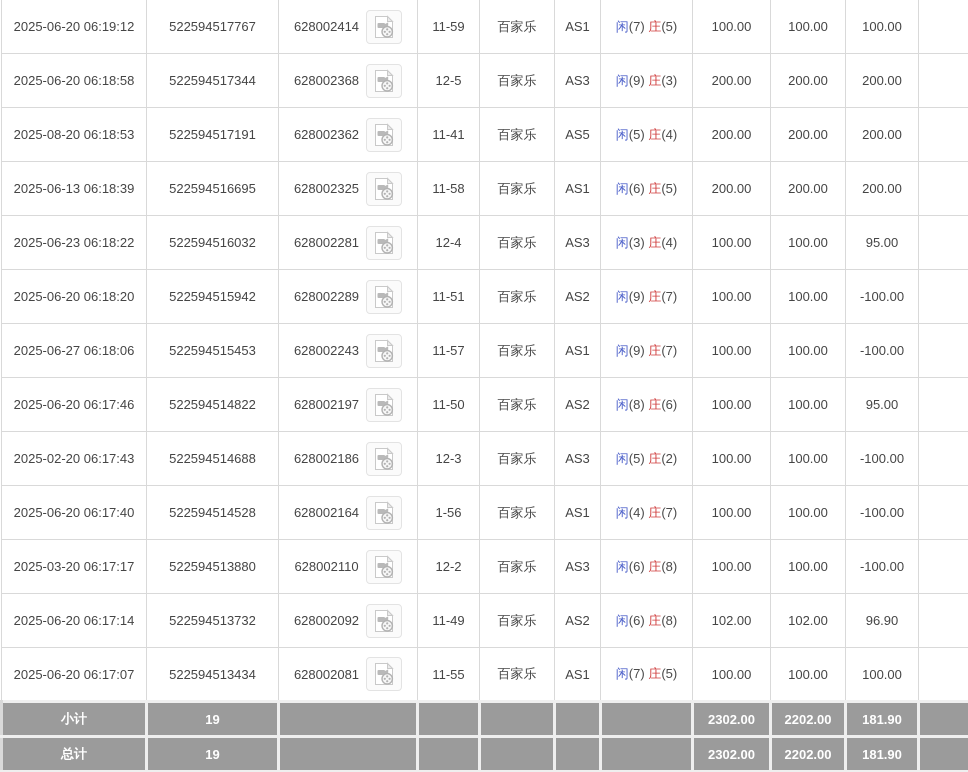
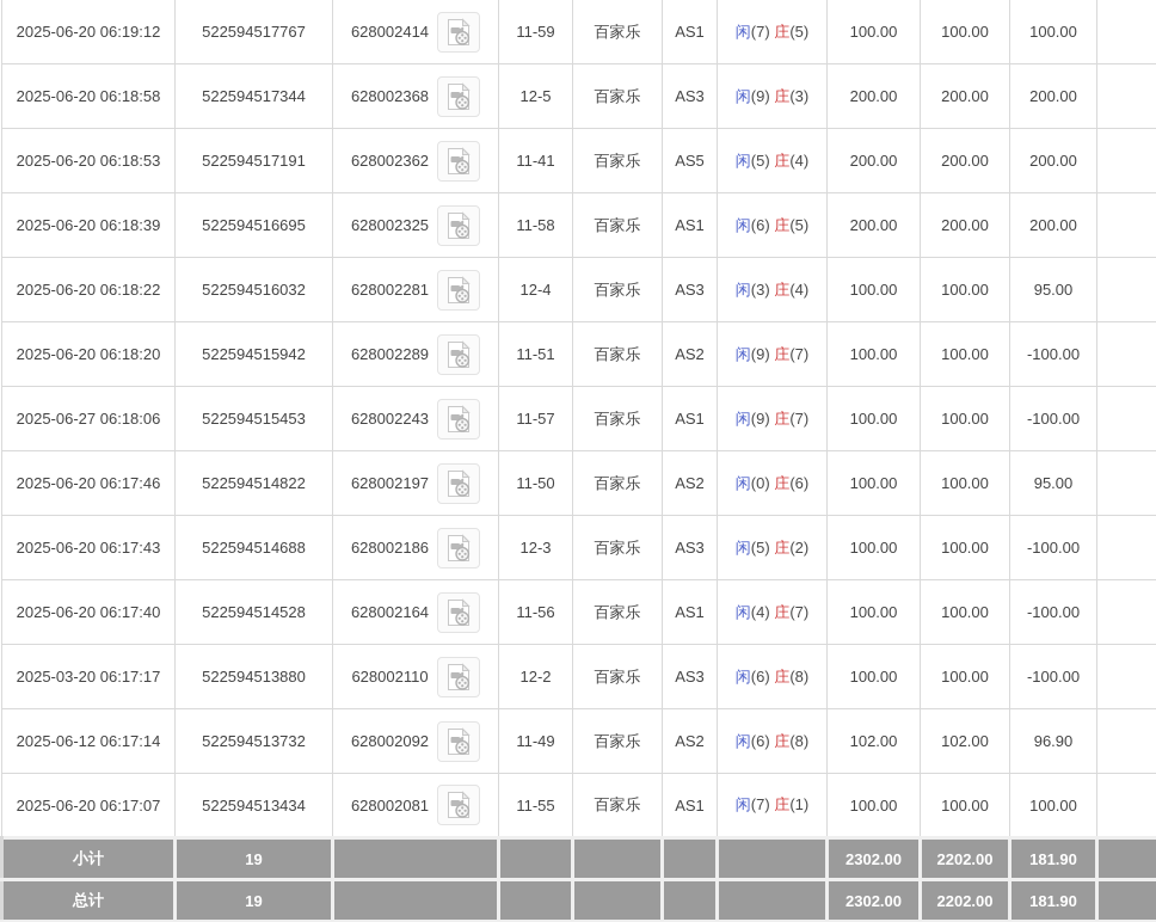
  2025-06-20 06:19:12	522594517767	628002414	11-59	百家乐	AS1	闲(7) 庄(5)	100.00	100.00	100.00
  2025-06-20 06:18:58	522594517344	628002368	12-5	百家乐	AS3	闲(9) 庄(3)	200.00	200.00	200.00
- 2025-08-20 06:18:53	522594517191	628002362	11-41	百家乐	AS5	闲(5) 庄(4)	200.00	200.00	200.00
+ 2025-06-20 06:18:53	522594517191	628002362	11-41	百家乐	AS5	闲(5) 庄(4)	200.00	200.00	200.00
- 2025-06-13 06:18:39	522594516695	628002325	11-58	百家乐	AS1	闲(6) 庄(5)	200.00	200.00	200.00
+ 2025-06-20 06:18:39	522594516695	628002325	11-58	百家乐	AS1	闲(6) 庄(5)	200.00	200.00	200.00
- 2025-06-23 06:18:22	522594516032	628002281	12-4	百家乐	AS3	闲(3) 庄(4)	100.00	100.00	95.00
+ 2025-06-20 06:18:22	522594516032	628002281	12-4	百家乐	AS3	闲(3) 庄(4)	100.00	100.00	95.00
  2025-06-20 06:18:20	522594515942	628002289	11-51	百家乐	AS2	闲(9) 庄(7)	100.00	100.00	-100.00
  2025-06-27 06:18:06	522594515453	628002243	11-57	百家乐	AS1	闲(9) 庄(7)	100.00	100.00	-100.00
- 2025-06-20 06:17:46	522594514822	628002197	11-50	百家乐	AS2	闲(8) 庄(6)	100.00	100.00	95.00
+ 2025-06-20 06:17:46	522594514822	628002197	11-50	百家乐	AS2	闲(0) 庄(6)	100.00	100.00	95.00
- 2025-02-20 06:17:43	522594514688	628002186	12-3	百家乐	AS3	闲(5) 庄(2)	100.00	100.00	-100.00
+ 2025-06-20 06:17:43	522594514688	628002186	12-3	百家乐	AS3	闲(5) 庄(2)	100.00	100.00	-100.00
- 2025-06-20 06:17:40	522594514528	628002164	1-56	百家乐	AS1	闲(4) 庄(7)	100.00	100.00	-100.00
+ 2025-06-20 06:17:40	522594514528	628002164	11-56	百家乐	AS1	闲(4) 庄(7)	100.00	100.00	-100.00
  2025-03-20 06:17:17	522594513880	628002110	12-2	百家乐	AS3	闲(6) 庄(8)	100.00	100.00	-100.00
- 2025-06-20 06:17:14	522594513732	628002092	11-49	百家乐	AS2	闲(6) 庄(8)	102.00	102.00	96.90
+ 2025-06-12 06:17:14	522594513732	628002092	11-49	百家乐	AS2	闲(6) 庄(8)	102.00	102.00	96.90
- 2025-06-20 06:17:07	522594513434	628002081	11-55	百家乐	AS1	闲(7) 庄(5)	100.00	100.00	100.00
+ 2025-06-20 06:17:07	522594513434	628002081	11-55	百家乐	AS1	闲(7) 庄(1)	100.00	100.00	100.00
  小计	19						2302.00	2202.00	181.90
  总计	19						2302.00	2202.00	181.90
